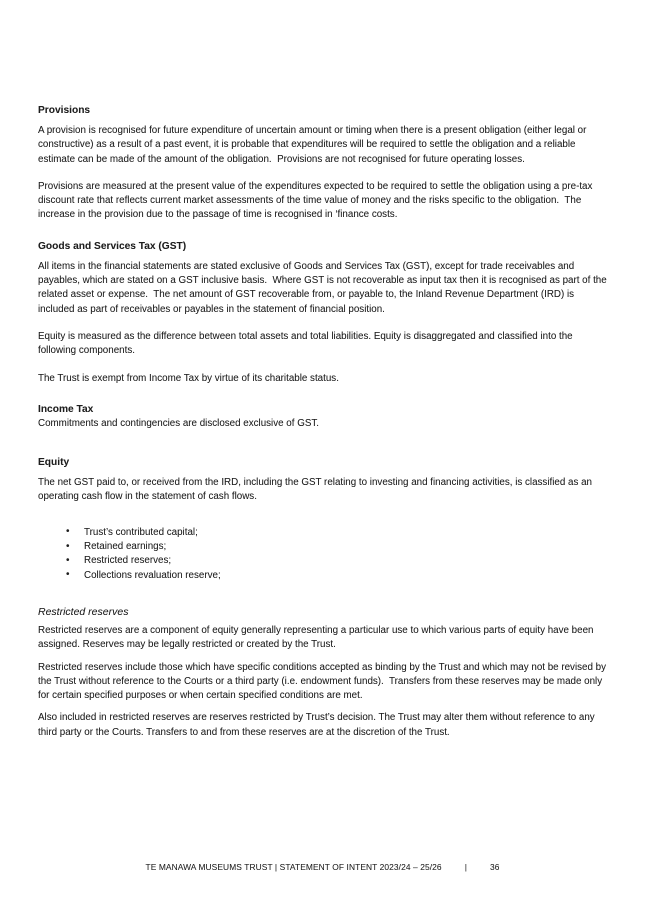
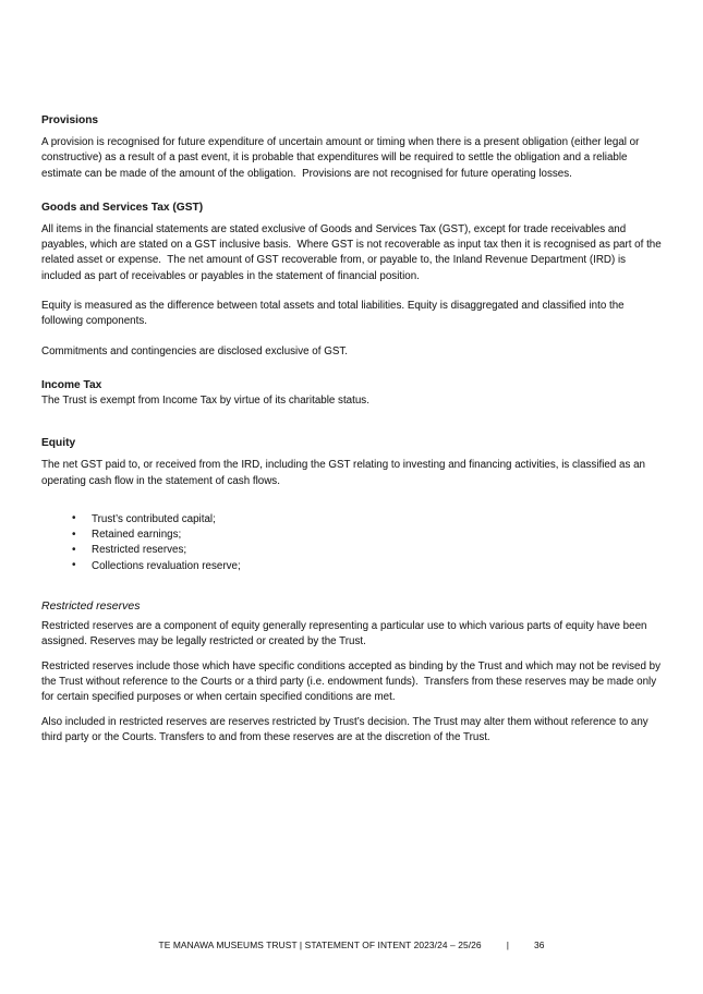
  Provisions
  A provision is recognised for future expenditure of uncertain amount or timing when there is a present obligation (either legal or constructive) as a result of a past event, it is probable that expenditures will be required to settle the obligation and a reliable estimate can be made of the amount of the obligation. Provisions are not recognised for future operating losses.
- Provisions are measured at the present value of the expenditures expected to be required to settle the obligation using a pre-tax discount rate that reflects current market assessments of the time value of money and the risks specific to the obligation. The increase in the provision due to the passage of time is recognised in ‘finance costs.
  Goods and Services Tax (GST)
  All items in the financial statements are stated exclusive of Goods and Services Tax (GST), except for trade receivables and payables, which are stated on a GST inclusive basis. Where GST is not recoverable as input tax then it is recognised as part of the related asset or expense. The net amount of GST recoverable from, or payable to, the Inland Revenue Department (IRD) is included as part of receivables or payables in the statement of financial position.
  Equity is measured as the difference between total assets and total liabilities. Equity is disaggregated and classified into the following components.
- The Trust is exempt from Income Tax by virtue of its charitable status.
+ Commitments and contingencies are disclosed exclusive of GST.
  Income Tax
- Commitments and contingencies are disclosed exclusive of GST.
+ The Trust is exempt from Income Tax by virtue of its charitable status.
  Equity
  The net GST paid to, or received from the IRD, including the GST relating to investing and financing activities, is classified as an operating cash flow in the statement of cash flows.
  Trust’s contributed capital;
  Retained earnings;
  Restricted reserves;
  Collections revaluation reserve;
  Restricted reserves
  Restricted reserves are a component of equity generally representing a particular use to which various parts of equity have been assigned. Reserves may be legally restricted or created by the Trust.
  Restricted reserves include those which have specific conditions accepted as binding by the Trust and which may not be revised by the Trust without reference to the Courts or a third party (i.e. endowment funds). Transfers from these reserves may be made only for certain specified purposes or when certain specified conditions are met.
  Also included in restricted reserves are reserves restricted by Trust’s decision. The Trust may alter them without reference to any third party or the Courts. Transfers to and from these reserves are at the discretion of the Trust.
  TE MANAWA MUSEUMS TRUST | STATEMENT OF INTENT 2023/24 – 25/26
  |
  36
